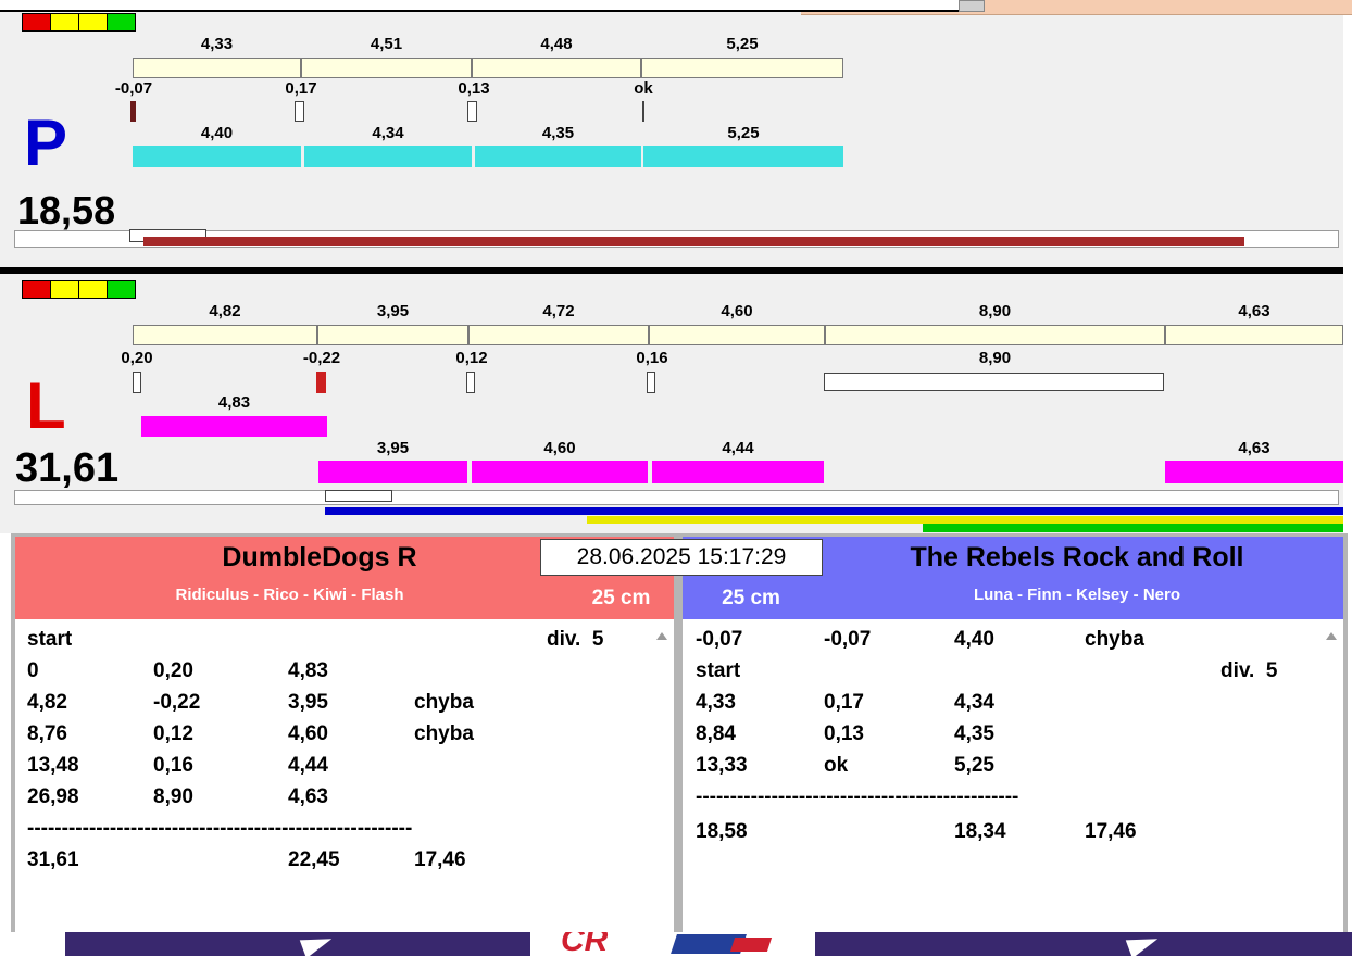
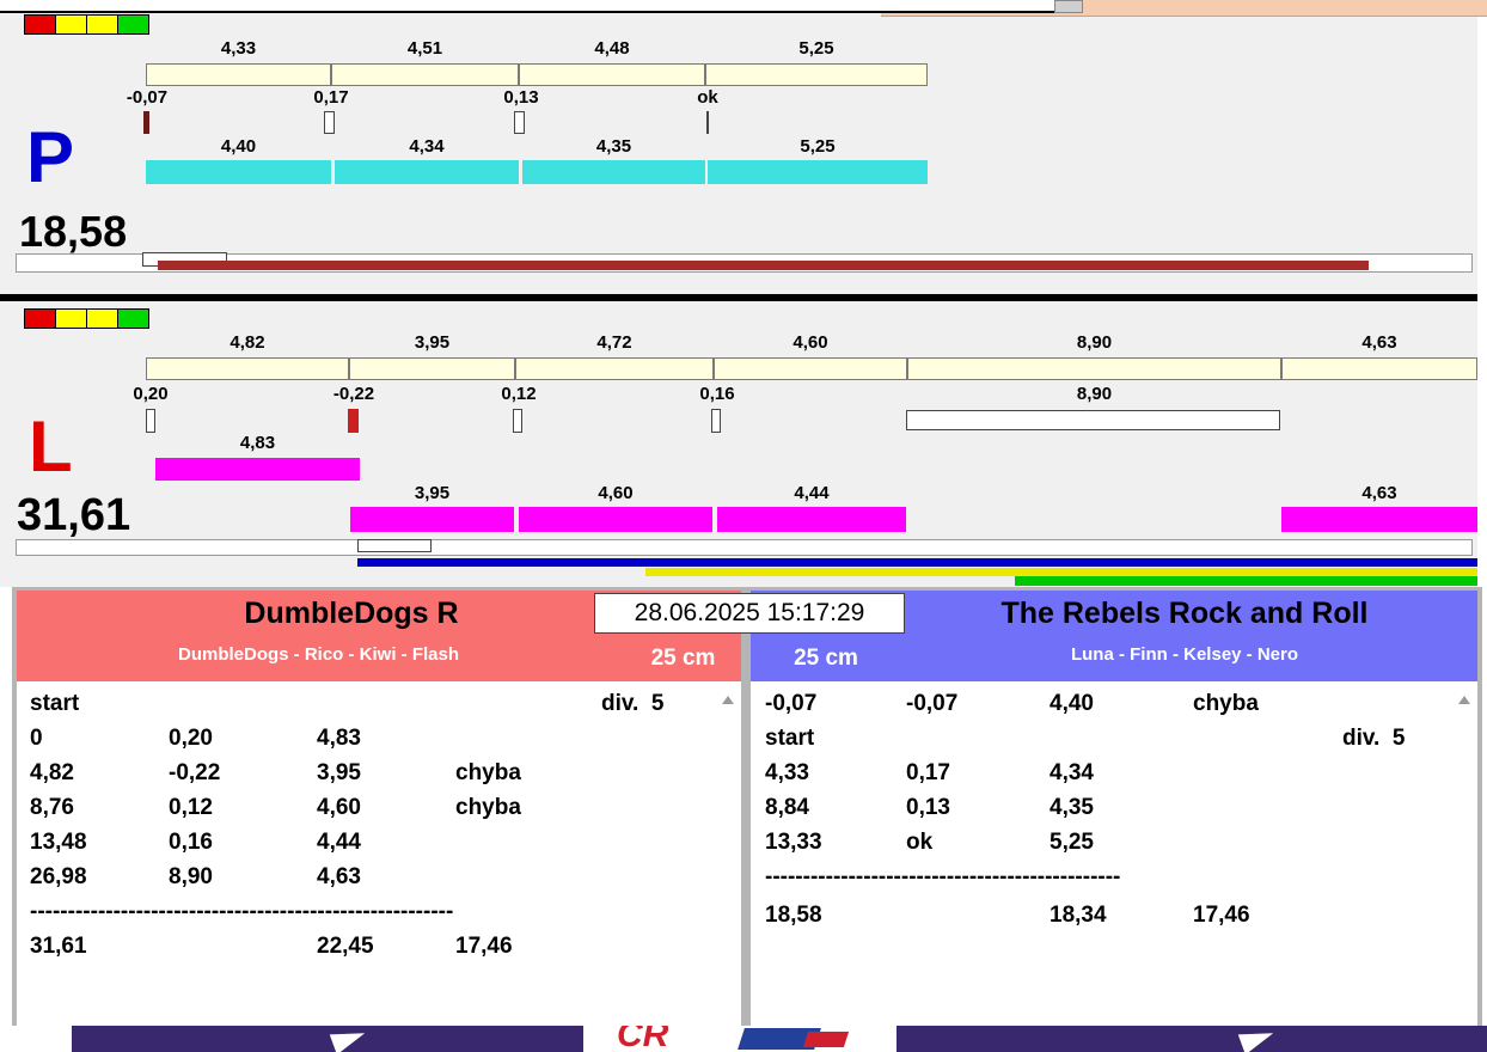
  4,33
  4,51
  4,48
  5,25
  -0,07
  0,17
  0,13
  ok
  P
  4,40
  4,34
  4,35
  5,25
  18,58
  4,82
  3,95
  4,72
  4,60
  8,90
  4,63
  0,20
  -0,22
  0,12
  0,16
  8,90
  L
  4,83
  3,95
  4,60
  4,44
  4,63
  31,61
  DumbleDogs R
- Ridiculus - Rico - Kiwi - Flash
+ DumbleDogs - Rico - Kiwi - Flash
  25 cm
  start
  div. 5
  0
  0,20
  4,83
  4,82
  -0,22
  3,95
  chyba
  8,76
  0,12
  4,60
  chyba
  13,48
  0,16
  4,44
  26,98
  8,90
  4,63
  --------------------------------------------------------
  31,61
  22,45
  17,46
  25 cm
  The Rebels Rock and Roll
  Luna - Finn - Kelsey - Nero
  -0,07
  -0,07
  4,40
  chyba
  start
  div. 5
  4,33
  0,17
  4,34
  8,84
  0,13
  4,35
  13,33
  ok
  5,25
  -----------------------------------------------
  18,58
  18,34
  17,46
  28.06.2025 15:17:29
  CR
